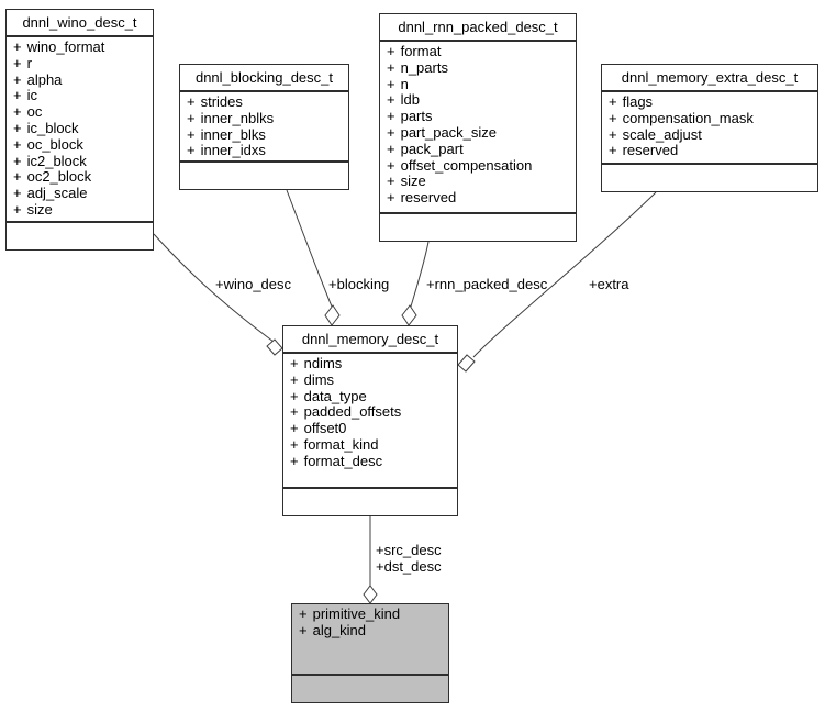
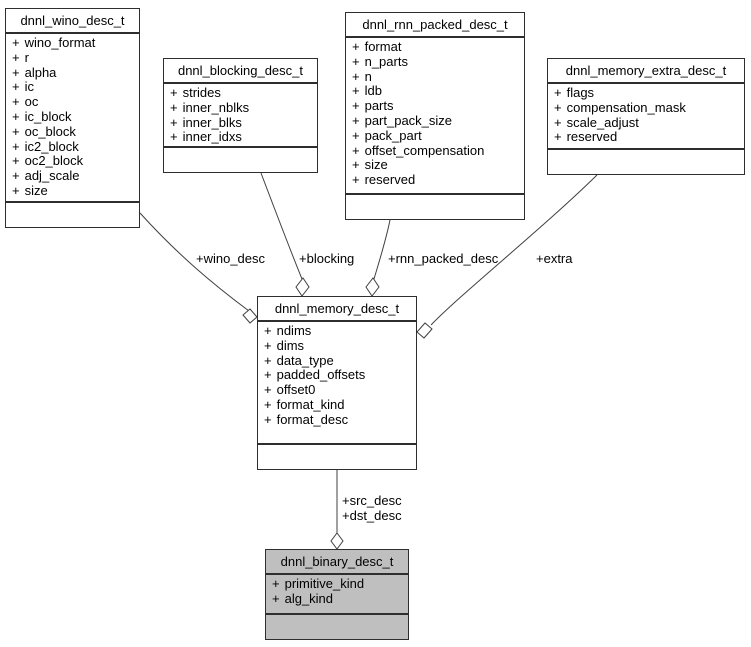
  dnnl_wino_desc_t
  + wino_format
  + r
  + alpha
  + ic
  + oc
  + ic_block
  + oc_block
  + ic2_block
  + oc2_block
  + adj_scale
  + size
  dnnl_blocking_desc_t
  + strides
  + inner_nblks
  + inner_blks
  + inner_idxs
  dnnl_rnn_packed_desc_t
  + format
  + n_parts
  + n
  + ldb
  + parts
  + part_pack_size
  + pack_part
  + offset_compensation
  + size
  + reserved
  dnnl_memory_extra_desc_t
  + flags
  + compensation_mask
  + scale_adjust
  + reserved
  dnnl_memory_desc_t
  + ndims
  + dims
  + data_type
  + padded_offsets
  + offset0
  + format_kind
  + format_desc
+ dnnl_binary_desc_t
  + primitive_kind
  + alg_kind
  +wino_desc
  +blocking
  +rnn_packed_desc
  +extra
  +src_desc
  +dst_desc
